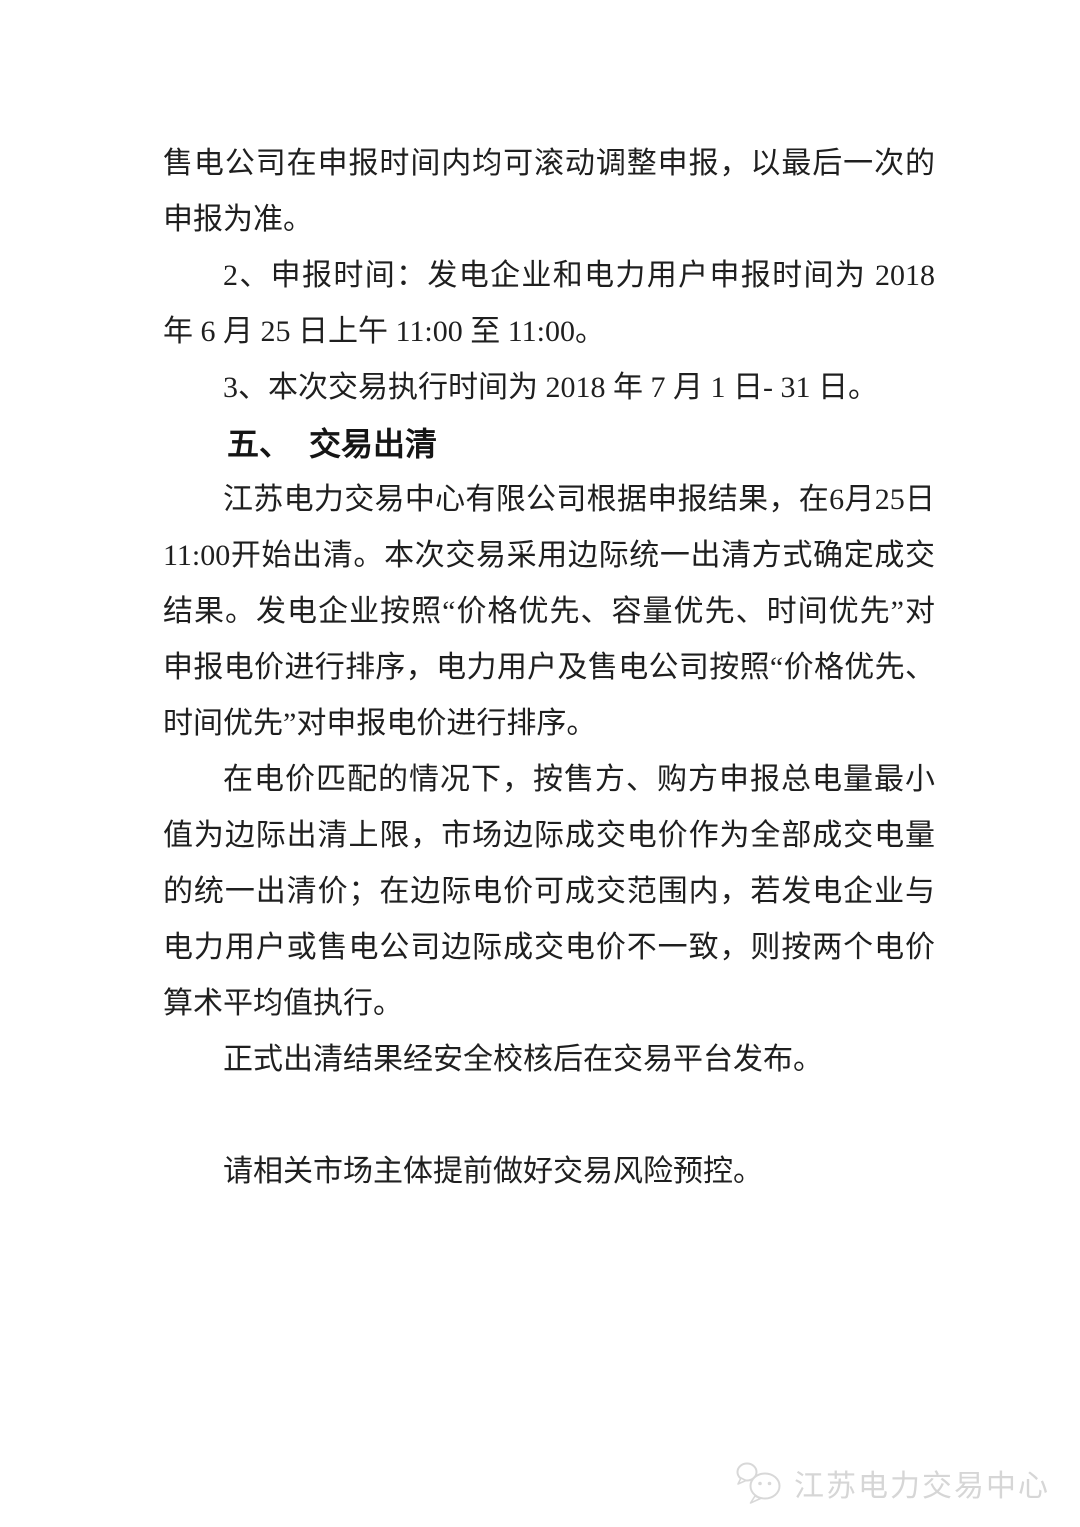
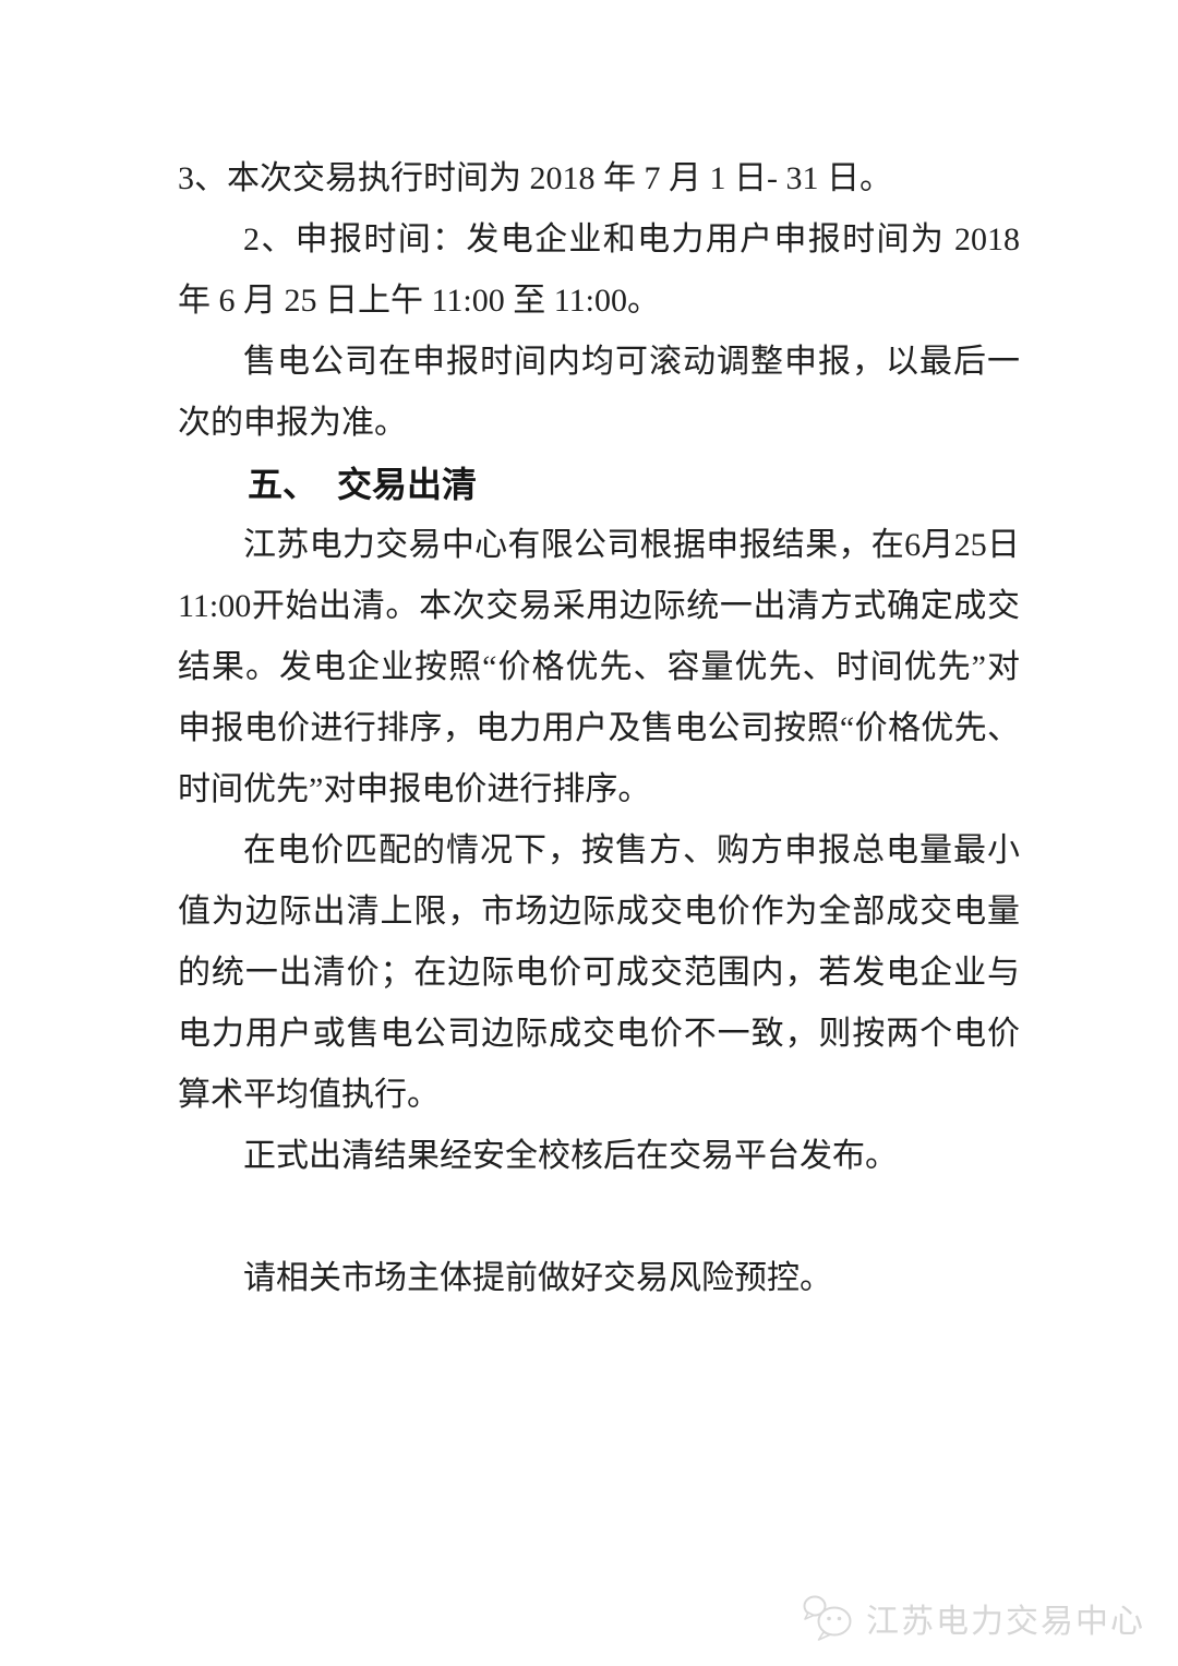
- 售电公司在申报时间内均可滚动调整申报，以最后一次的申报为准。
+ 3、本次交易执行时间为 2018 年 7 月 1 日- 31 日。
  2、申报时间：发电企业和电力用户申报时间为 2018 年 6 月 25 日上午 11:00 至 11:00。
- 3、本次交易执行时间为 2018 年 7 月 1 日- 31 日。
+ 售电公司在申报时间内均可滚动调整申报，以最后一次的申报为准。
  五、 交易出清
  江苏电力交易中心有限公司根据申报结果，在6月25日11:00开始出清。本次交易采用边际统一出清方式确定成交结果。发电企业按照“价格优先、容量优先、时间优先”对申报电价进行排序，电力用户及售电公司按照“价格优先、时间优先”对申报电价进行排序。
  在电价匹配的情况下，按售方、购方申报总电量最小值为边际出清上限，市场边际成交电价作为全部成交电量的统一出清价；在边际电价可成交范围内，若发电企业与电力用户或售电公司边际成交电价不一致，则按两个电价算术平均值执行。
  正式出清结果经安全校核后在交易平台发布。
  请相关市场主体提前做好交易风险预控。
  江苏电力交易中心
